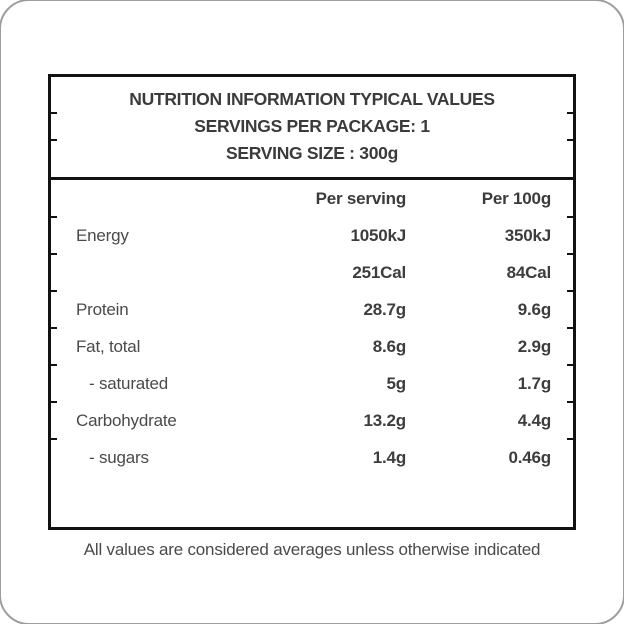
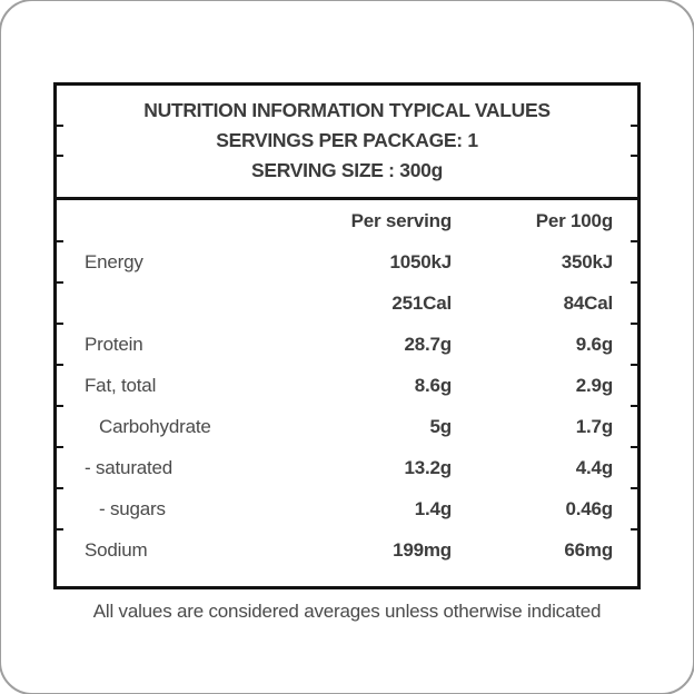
  NUTRITION INFORMATION TYPICAL VALUES
  SERVINGS PER PACKAGE: 1
  SERVING SIZE : 300g
  Per serving
  Per 100g
  Energy
  1050kJ
  350kJ
  251Cal
  84Cal
  Protein
  28.7g
  9.6g
  Fat, total
  8.6g
  2.9g
- - saturated
+ Carbohydrate
  5g
  1.7g
- Carbohydrate
+ - saturated
  13.2g
  4.4g
  - sugars
  1.4g
  0.46g
+ Sodium
+ 199mg
+ 66mg
  All values are considered averages unless otherwise indicated
